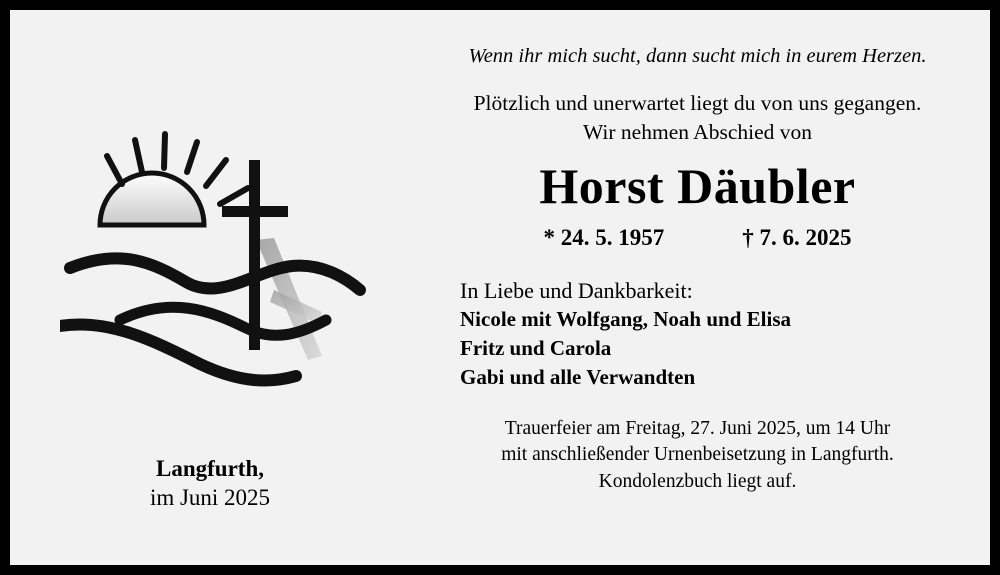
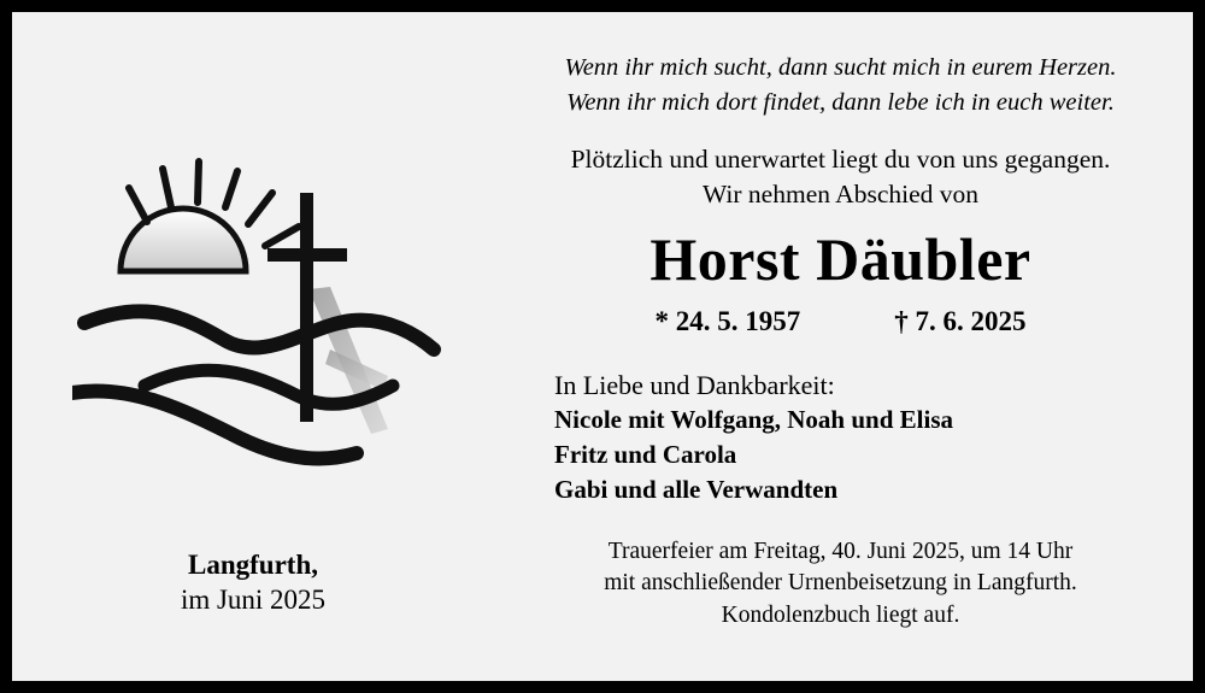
  Langfurth,
  im Juni 2025
  Wenn ihr mich sucht, dann sucht mich in eurem Herzen.
+ Wenn ihr mich dort findet, dann lebe ich in euch weiter.
  Plötzlich und unerwartet liegt du von uns gegangen.
  Wir nehmen Abschied von
  Horst Däubler
  * 24. 5. 1957
  † 7. 6. 2025
  In Liebe und Dankbarkeit:
  Nicole mit Wolfgang, Noah und Elisa
  Fritz und Carola
  Gabi und alle Verwandten
- Trauerfeier am Freitag, 27. Juni 2025, um 14 Uhr
+ Trauerfeier am Freitag, 40. Juni 2025, um 14 Uhr
  mit anschließender Urnenbeisetzung in Langfurth.
  Kondolenzbuch liegt auf.
